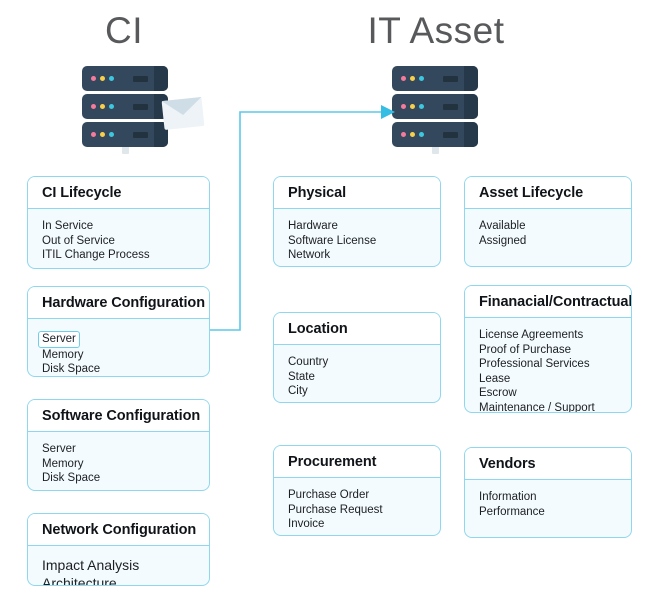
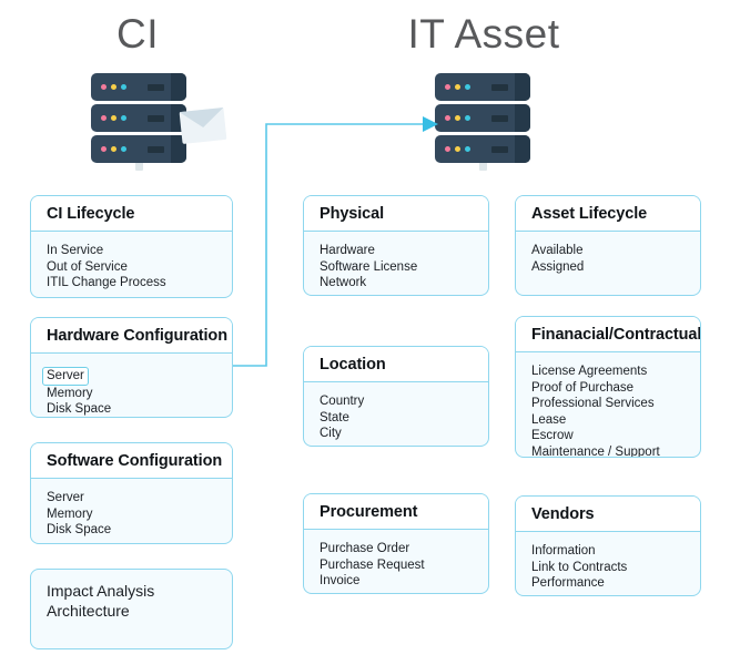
  CI
  IT Asset
  CI Lifecycle
  In Service
  Out of Service
  ITIL Change Process
  Hardware Configuration
  Server
  Memory
  Disk Space
  Software Configuration
  Server
  Memory
  Disk Space
- Network Configuration
  Impact Analysis
  Architecture
  Physical
  Hardware
  Software License
  Network
  Location
  Country
  State
  City
  Procurement
  Purchase Order
  Purchase Request
  Invoice
  Asset Lifecycle
  Available
  Assigned
  Finanacial/Contractual
  License Agreements
  Proof of Purchase
  Professional Services
  Lease
  Escrow
  Maintenance / Support
  Vendors
  Information
+ Link to Contracts
  Performance
